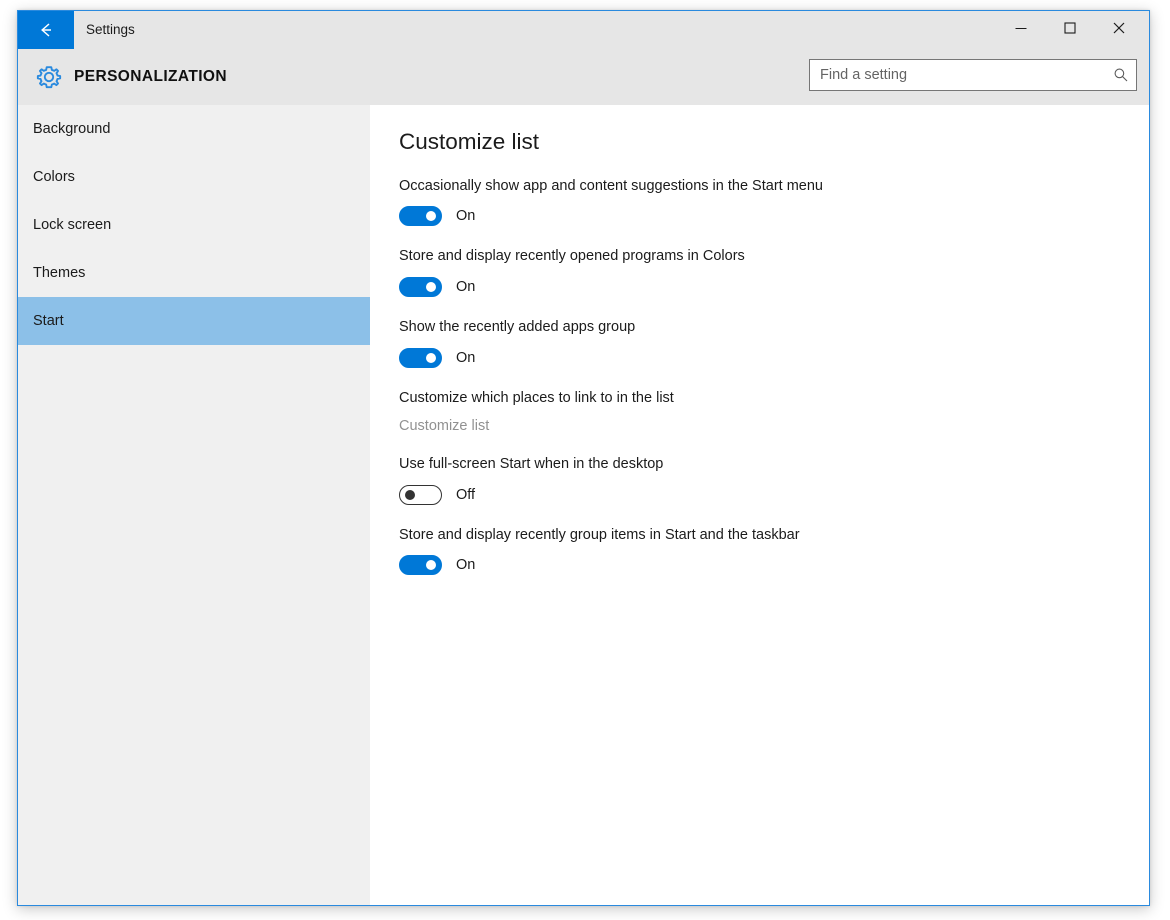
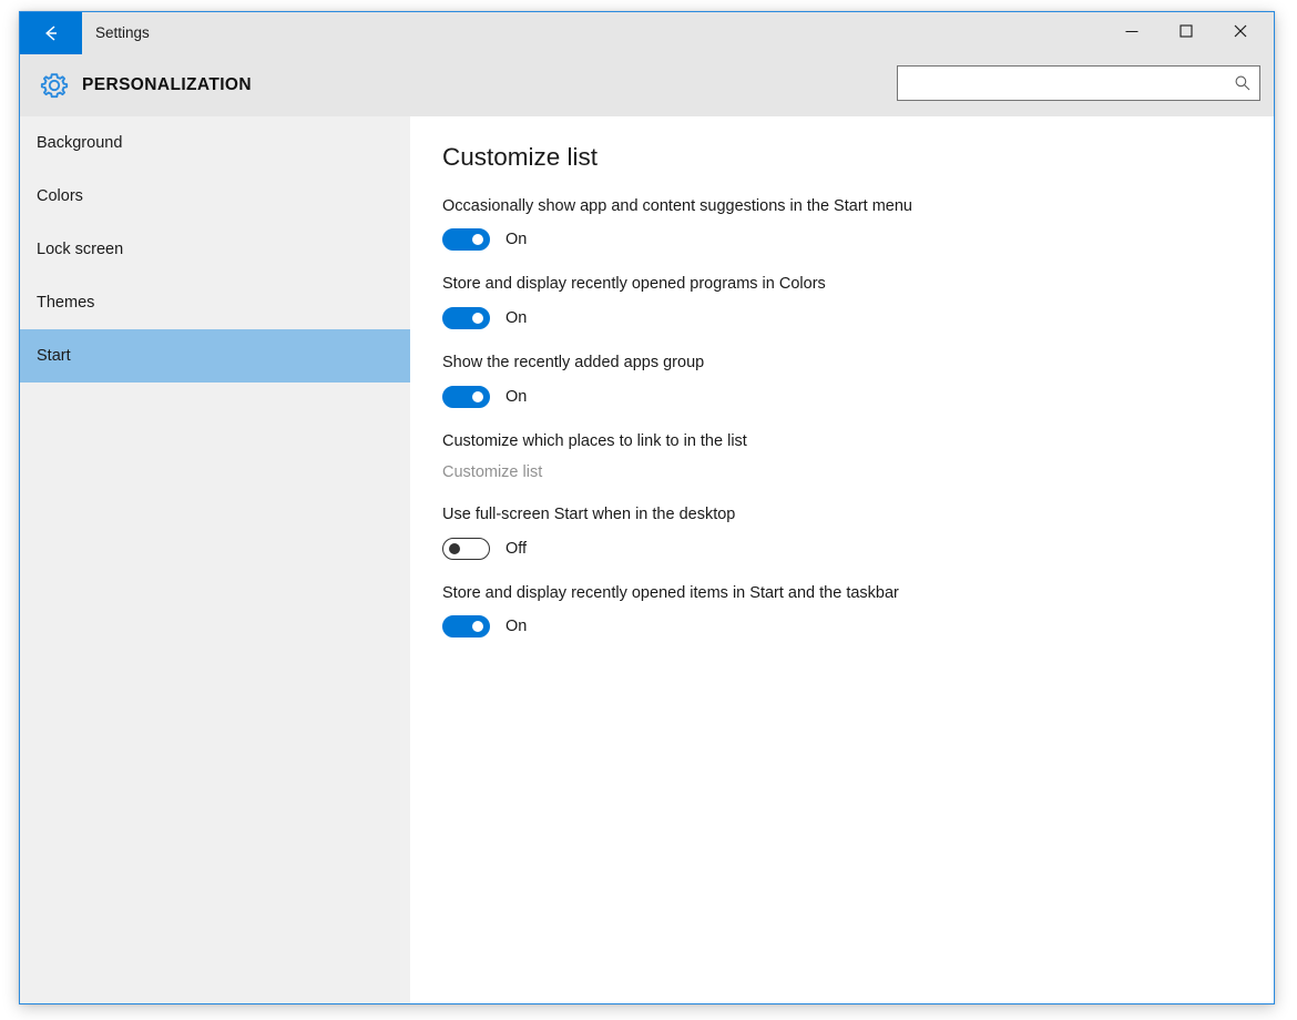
  Settings
  PERSONALIZATION
- Find a setting
  Background
  Colors
  Lock screen
  Themes
  Start
  Customize list
  Occasionally show app and content suggestions in the Start menu
  On
  Store and display recently opened programs in Colors
  On
  Show the recently added apps group
  On
  Customize which places to link to in the list
  Customize list
  Use full-screen Start when in the desktop
  Off
- Store and display recently group items in Start and the taskbar
+ Store and display recently opened items in Start and the taskbar
  On
